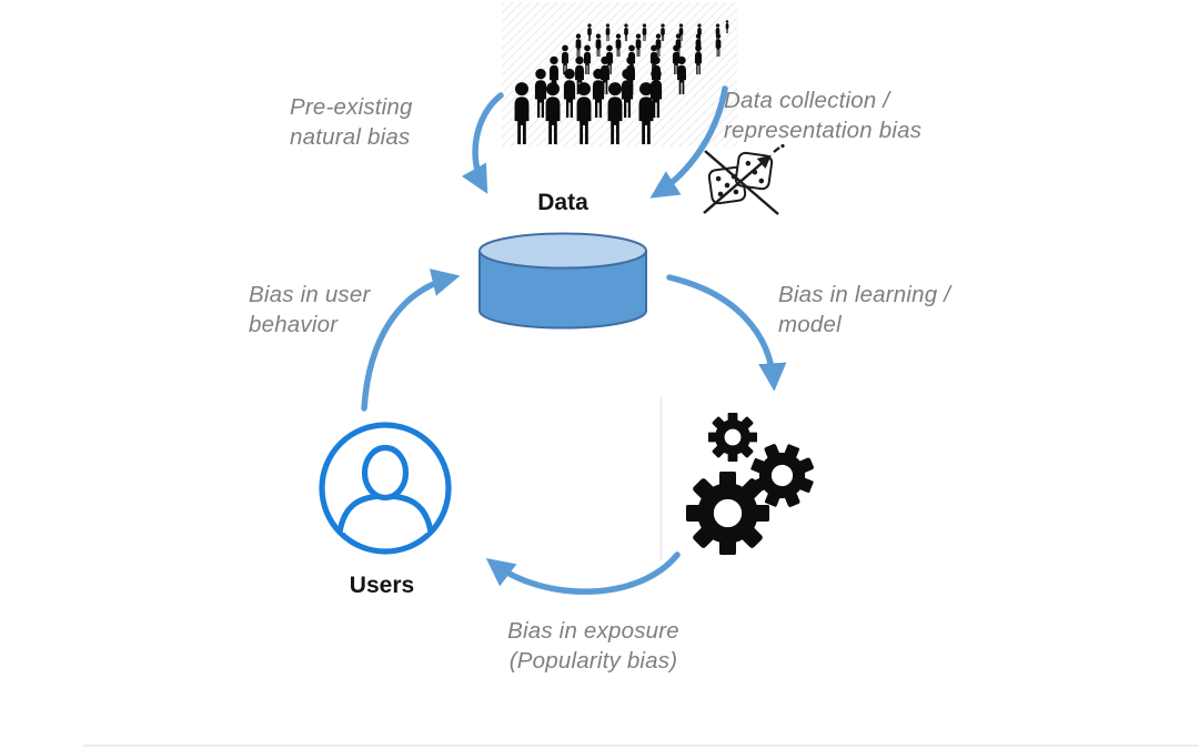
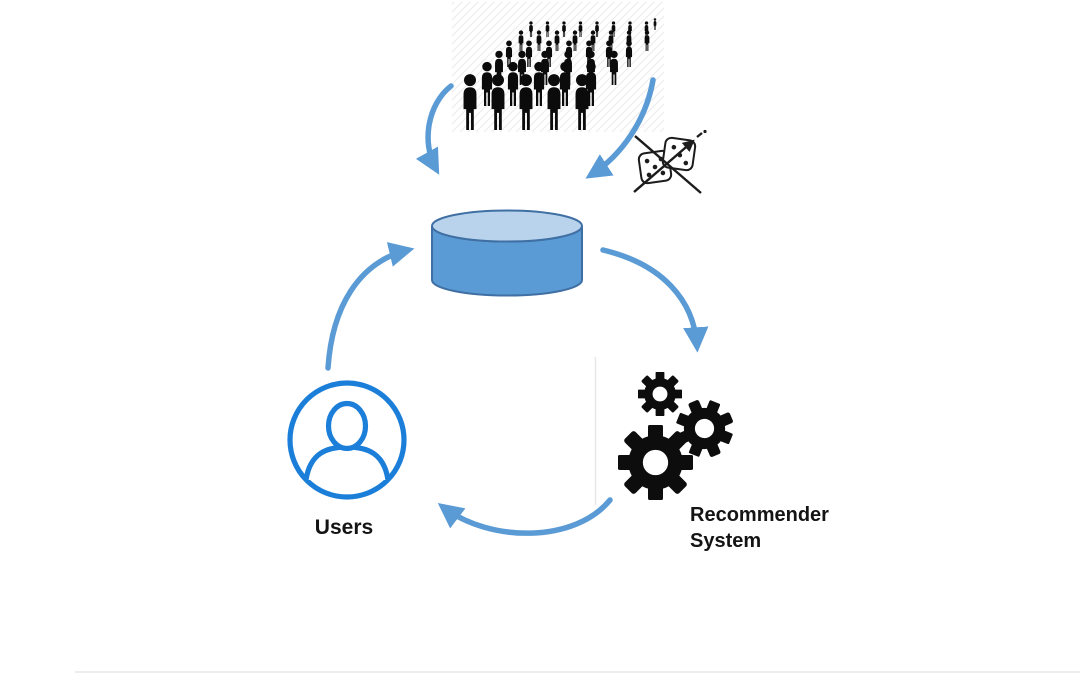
- Pre-existing
- natural bias
- Data collection /
- representation bias
- Bias in user
- behavior
- Bias in learning /
- model
- Bias in exposure
- (Popularity bias)
- Data
  Users
+ Recommender
+ System
